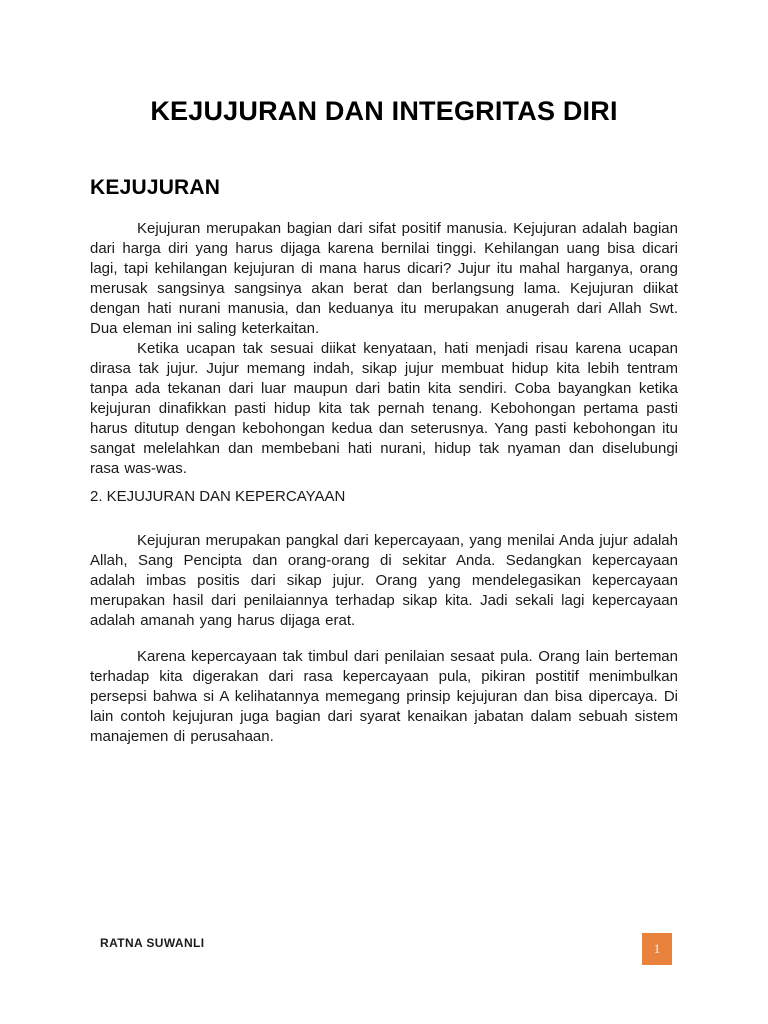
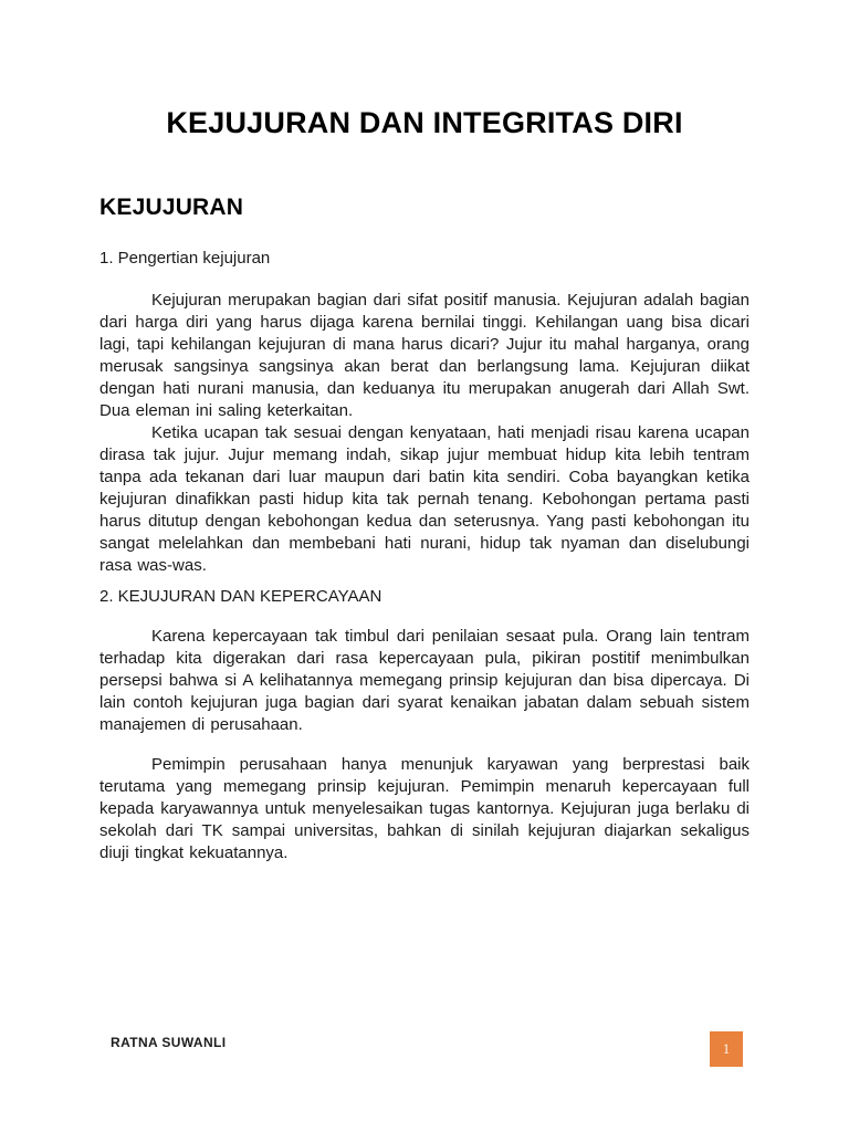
  KEJUJURAN DAN INTEGRITAS DIRI
  KEJUJURAN
+ 1. Pengertian kejujuran
  Kejujuran merupakan bagian dari sifat positif manusia. Kejujuran adalah bagian dari harga diri yang harus dijaga karena bernilai tinggi. Kehilangan uang bisa dicari lagi, tapi kehilangan kejujuran di mana harus dicari? Jujur itu mahal harganya, orang merusak sangsinya sangsinya akan berat dan berlangsung lama. Kejujuran diikat dengan hati nurani manusia, dan keduanya itu merupakan anugerah dari Allah Swt. Dua eleman ini saling keterkaitan.
- Ketika ucapan tak sesuai diikat kenyataan, hati menjadi risau karena ucapan dirasa tak jujur. Jujur memang indah, sikap jujur membuat hidup kita lebih tentram tanpa ada tekanan dari luar maupun dari batin kita sendiri. Coba bayangkan ketika kejujuran dinafikkan pasti hidup kita tak pernah tenang. Kebohongan pertama pasti harus ditutup dengan kebohongan kedua dan seterusnya. Yang pasti kebohongan itu sangat melelahkan dan membebani hati nurani, hidup tak nyaman dan diselubungi rasa was-was.
+ Ketika ucapan tak sesuai dengan kenyataan, hati menjadi risau karena ucapan dirasa tak jujur. Jujur memang indah, sikap jujur membuat hidup kita lebih tentram tanpa ada tekanan dari luar maupun dari batin kita sendiri. Coba bayangkan ketika kejujuran dinafikkan pasti hidup kita tak pernah tenang. Kebohongan pertama pasti harus ditutup dengan kebohongan kedua dan seterusnya. Yang pasti kebohongan itu sangat melelahkan dan membebani hati nurani, hidup tak nyaman dan diselubungi rasa was-was.
  2. KEJUJURAN DAN KEPERCAYAAN
- Kejujuran merupakan pangkal dari kepercayaan, yang menilai Anda jujur adalah Allah, Sang Pencipta dan orang-orang di sekitar Anda. Sedangkan kepercayaan adalah imbas positis dari sikap jujur. Orang yang mendelegasikan kepercayaan merupakan hasil dari penilaiannya terhadap sikap kita. Jadi sekali lagi kepercayaan adalah amanah yang harus dijaga erat.
- Karena kepercayaan tak timbul dari penilaian sesaat pula. Orang lain berteman terhadap kita digerakan dari rasa kepercayaan pula, pikiran postitif menimbulkan persepsi bahwa si A kelihatannya memegang prinsip kejujuran dan bisa dipercaya. Di lain contoh kejujuran juga bagian dari syarat kenaikan jabatan dalam sebuah sistem manajemen di perusahaan.
+ Karena kepercayaan tak timbul dari penilaian sesaat pula. Orang lain tentram terhadap kita digerakan dari rasa kepercayaan pula, pikiran postitif menimbulkan persepsi bahwa si A kelihatannya memegang prinsip kejujuran dan bisa dipercaya. Di lain contoh kejujuran juga bagian dari syarat kenaikan jabatan dalam sebuah sistem manajemen di perusahaan.
+ Pemimpin perusahaan hanya menunjuk karyawan yang berprestasi baik terutama yang memegang prinsip kejujuran. Pemimpin menaruh kepercayaan full kepada karyawannya untuk menyelesaikan tugas kantornya. Kejujuran juga berlaku di sekolah dari TK sampai universitas, bahkan di sinilah kejujuran diajarkan sekaligus diuji tingkat kekuatannya.
  RATNA SUWANLI
  1
